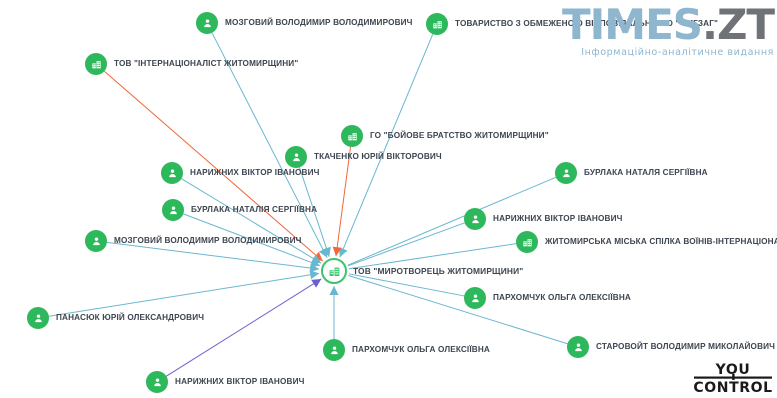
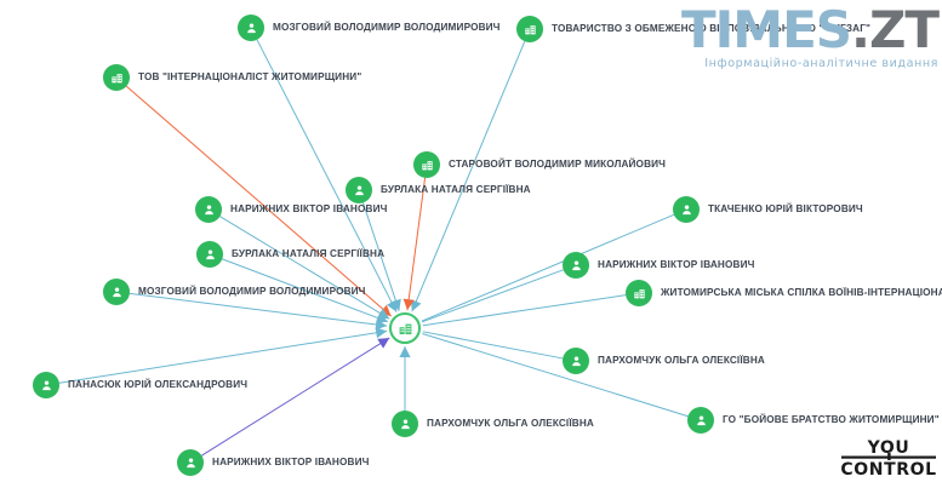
  МОЗГОВИЙ ВОЛОДИМИР ВОЛОДИМИРОВИЧ
  ТОВАРИСТВО З ОБМЕЖЕНОЮ ВІДПОВІДАЛЬНІСТЮ " ЗИГЗАГ"
  ТОВ "ІНТЕРНАЦІОНАЛІСТ ЖИТОМИРЩИНИ"
- ГО "БОЙОВЕ БРАТСТВО ЖИТОМИРЩИНИ"
+ СТАРОВОЙТ ВОЛОДИМИР МИКОЛАЙОВИЧ
- ТКАЧЕНКО ЮРІЙ ВІКТОРОВИЧ
+ БУРЛАКА НАТАЛЯ СЕРГІЇВНА
  НАРИЖНИХ ВІКТОР ІВАНОВИЧ
- БУРЛАКА НАТАЛЯ СЕРГІЇВНА
+ ТКАЧЕНКО ЮРІЙ ВІКТОРОВИЧ
  БУРЛАКА НАТАЛІЯ СЕРГІЇВНА
  НАРИЖНИХ ВІКТОР ІВАНОВИЧ
  МОЗГОВИЙ ВОЛОДИМИР ВОЛОДИМИРОВИЧ
  ЖИТОМИРСЬКА МІСЬКА СПІЛКА ВОЇНІВ-ІНТЕРНАЦІОН
- ТОВ "МИРОТВОРЕЦЬ ЖИТОМИРЩИНИ"
  ПАРХОМЧУК ОЛЬГА ОЛЕКСІЇВНА
  ПАНАСЮК ЮРІЙ ОЛЕКСАНДРОВИЧ
- СТАРОВОЙТ ВОЛОДИМИР МИКОЛАЙОВИЧ
+ ГО "БОЙОВЕ БРАТСТВО ЖИТОМИРЩИНИ"
  ПАРХОМЧУК ОЛЬГА ОЛЕКСІЇВНА
  НАРИЖНИХ ВІКТОР ІВАНОВИЧ
  TIMES.ZT
  Інформаційно-аналітичне видання
  YOU
  CONTROL
